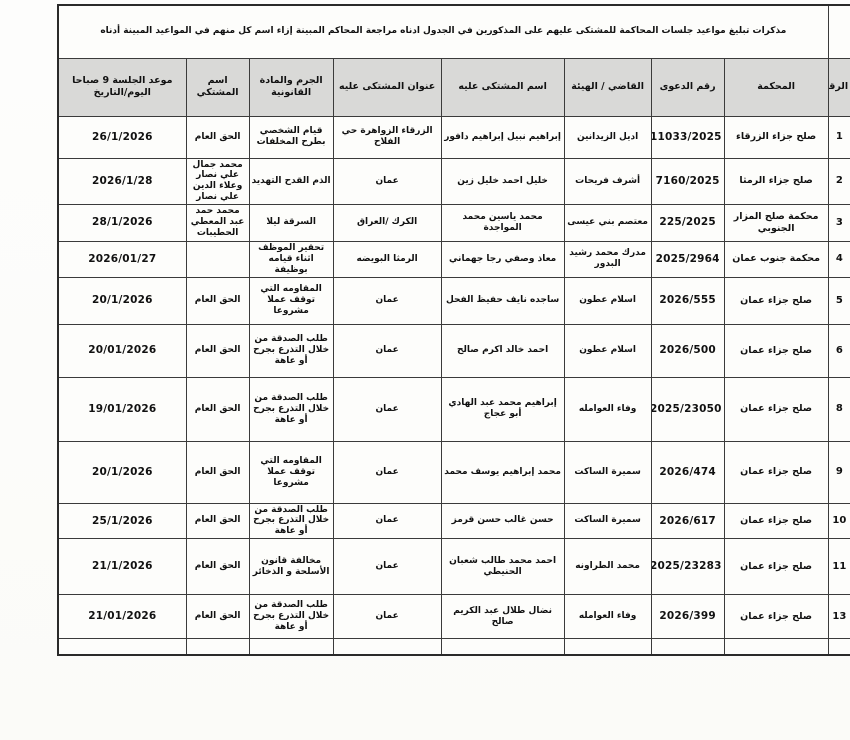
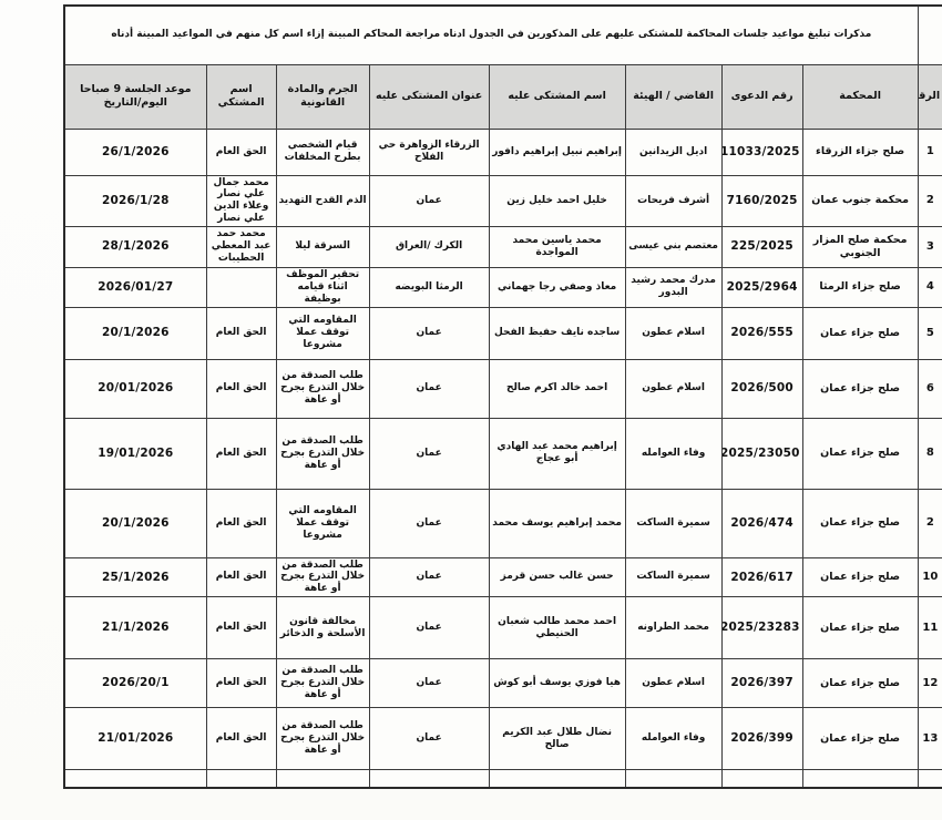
  	مذكرات تبليغ مواعيد جلسات المحاكمة للمشتكى عليهم على المذكورين في الجدول ادناه مراجعة المحاكم المبينة إزاء اسم كل منهم في المواعيد المبينة أدناه
  الرق	المحكمة	رقم الدعوى	القاضي / الهيئة	اسم المشتكى عليه	عنوان المشتكى عليه	الجرم والمادة القانونية	اسم المشتكي	موعد الجلسة 9 صباحا اليوم/التاريخ
  1	صلح جزاء الزرقاء	11033/2025	اديل الزيدانين	إبراهيم نبيل إبراهيم دافور	الزرقاء الزواهرة حي الفلاح	قيام الشخصي بطرح المخلفات	الحق العام	26/1/2026
- 2	صلح جزاء الرمثا	7160/2025	أشرف فريحات	خليل احمد خليل زين	عمان	الذم القدح التهديد	محمد جمال علي نصار وعلاء الدين علي نصار	2026/1/28
+ 2	محكمة جنوب عمان	7160/2025	أشرف فريحات	خليل احمد خليل زين	عمان	الذم القدح التهديد	محمد جمال علي نصار وعلاء الدين علي نصار	2026/1/28
  3	محكمة صلح المزار الجنوبي	225/2025	معتصم بني عيسى	محمد ياسين محمد المواجدة	الكرك /العراق	السرقة ليلا	محمد حمد عبد المعطي الحطيبات	28/1/2026
- 4	محكمة جنوب عمان	2025/2964	مدرك محمد رشيد البدور	معاذ وصفي رجا جهماني	الرمثا البويضه	تحقير الموظف اثناء قيامه بوظيفة		2026/01/27
+ 4	صلح جزاء الرمثا	2025/2964	مدرك محمد رشيد البدور	معاذ وصفي رجا جهماني	الرمثا البويضه	تحقير الموظف اثناء قيامه بوظيفة		2026/01/27
  5	صلح جزاء عمان	2026/555	اسلام عطون	ساجده نايف حفيظ الفحل	عمان	المقاومه التي توقف عملا مشروعا	الحق العام	20/1/2026
  6	صلح جزاء عمان	2026/500	اسلام عطون	احمد خالد اكرم صالح	عمان	طلب الصدقة من خلال التذرع بجرح أو عاهة	الحق العام	20/01/2026
  8	صلح جزاء عمان	2025/23050	وفاء العوامله	إبراهيم محمد عبد الهادي أبو عجاج	عمان	طلب الصدقة من خلال التذرع بجرح أو عاهة	الحق العام	19/01/2026
- 9	صلح جزاء عمان	2026/474	سميرة الساكت	محمد إبراهيم يوسف محمد	عمان	المقاومه التي توقف عملا مشروعا	الحق العام	20/1/2026
+ 2	صلح جزاء عمان	2026/474	سميرة الساكت	محمد إبراهيم يوسف محمد	عمان	المقاومه التي توقف عملا مشروعا	الحق العام	20/1/2026
  10	صلح جزاء عمان	2026/617	سميرة الساكت	حسن غالب حسن قرمز	عمان	طلب الصدقة من خلال التذرع بجرح أو عاهة	الحق العام	25/1/2026
  11	صلح جزاء عمان	2025/23283	محمد الطراونه	احمد محمد طالب شعبان الحنيطي	عمان	مخالفة قانون الأسلحة و الذخائر	الحق العام	21/1/2026
+ 12	صلح جزاء عمان	2026/397	اسلام عطون	هيا فوزي يوسف أبو كوش	عمان	طلب الصدقة من خلال التذرع بجرح أو عاهة	الحق العام	2026/20/1
  13	صلح جزاء عمان	2026/399	وفاء العوامله	نضال طلال عبد الكريم صالح	عمان	طلب الصدقة من خلال التذرع بجرح أو عاهة	الحق العام	21/01/2026
